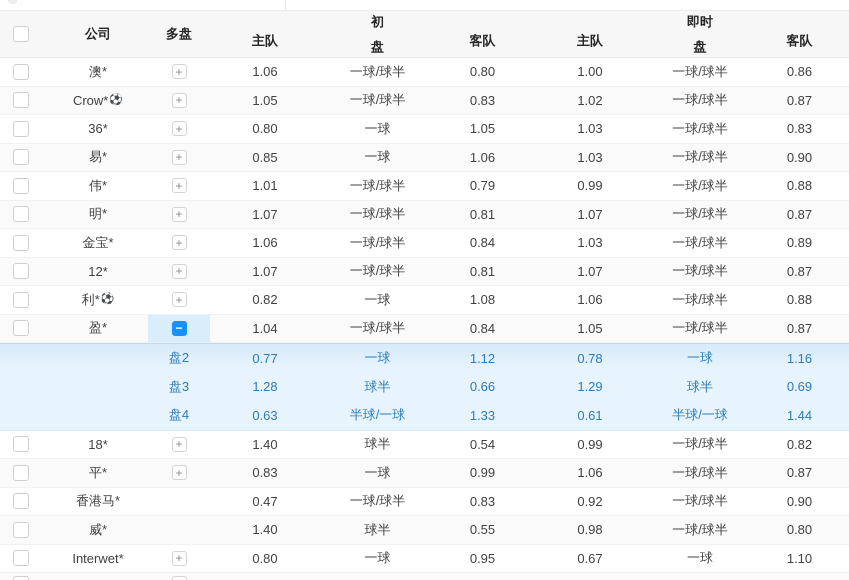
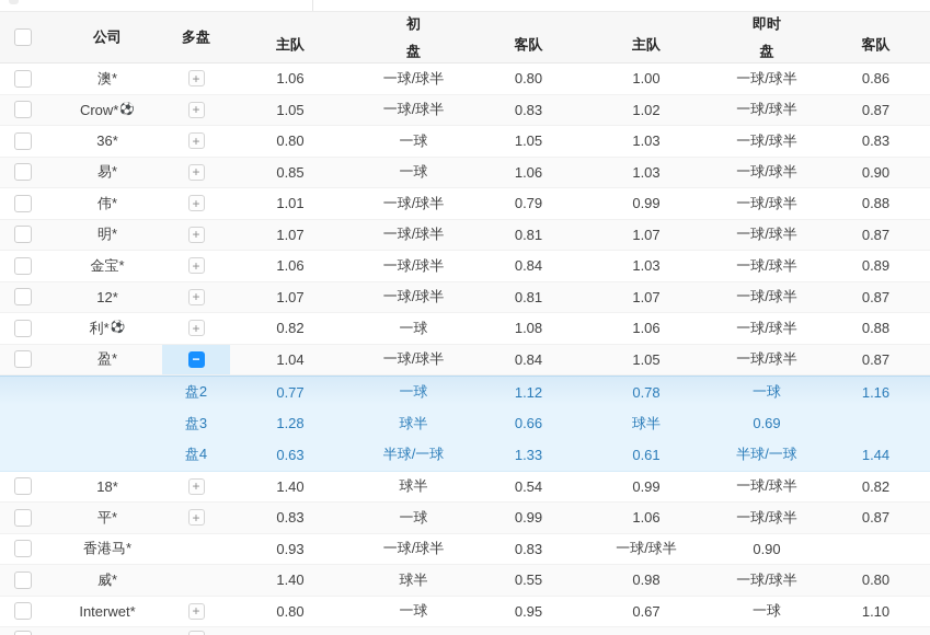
  公司
  多盘
  主队
  初
  盘
  客队
  主队
  即时
  盘
  客队
  澳*
  +
  1.06
  一球/球半
  0.80
  1.00
  一球/球半
  0.86
  Crow*
  ⚽
  +
  1.05
  一球/球半
  0.83
  1.02
  一球/球半
  0.87
  36*
  +
  0.80
  一球
  1.05
  1.03
  一球/球半
  0.83
  易*
  +
  0.85
  一球
  1.06
  1.03
  一球/球半
  0.90
  伟*
  +
  1.01
  一球/球半
  0.79
  0.99
  一球/球半
  0.88
  明*
  +
  1.07
  一球/球半
  0.81
  1.07
  一球/球半
  0.87
  金宝*
  +
  1.06
  一球/球半
  0.84
  1.03
  一球/球半
  0.89
  12*
  +
  1.07
  一球/球半
  0.81
  1.07
  一球/球半
  0.87
  利*
  ⚽
  +
  0.82
  一球
  1.08
  1.06
  一球/球半
  0.88
  盈*
  −
  1.04
  一球/球半
  0.84
  1.05
  一球/球半
  0.87
  盘2
  0.77
  一球
  1.12
  0.78
  一球
  1.16
  盘3
  1.28
  球半
  0.66
- 1.29
  球半
  0.69
  盘4
  0.63
  半球/一球
  1.33
  0.61
  半球/一球
  1.44
  18*
  +
  1.40
  球半
  0.54
  0.99
  一球/球半
  0.82
  平*
  +
  0.83
  一球
  0.99
  1.06
  一球/球半
  0.87
  香港马*
- 0.47
+ 0.93
  一球/球半
  0.83
- 0.92
  一球/球半
  0.90
  威*
  1.40
  球半
  0.55
  0.98
  一球/球半
  0.80
  Interwet*
  +
  0.80
  一球
  0.95
  0.67
  一球
  1.10
